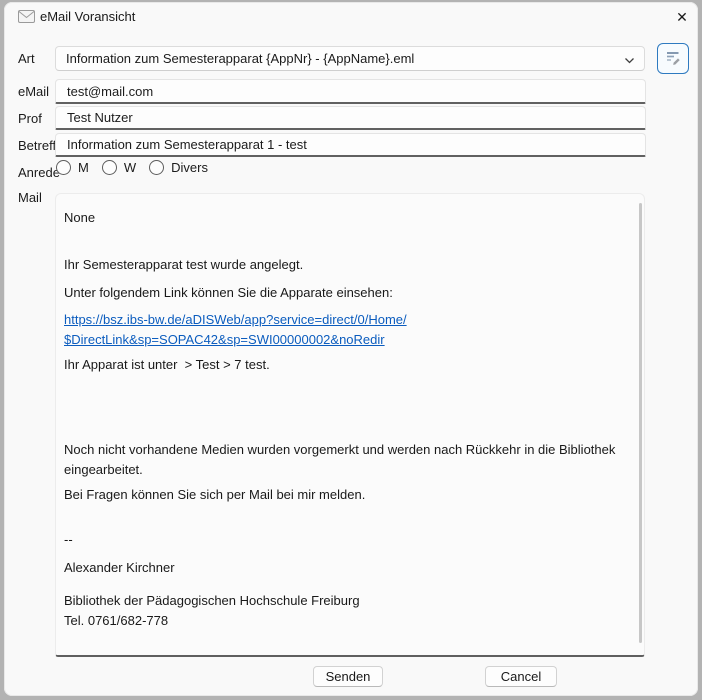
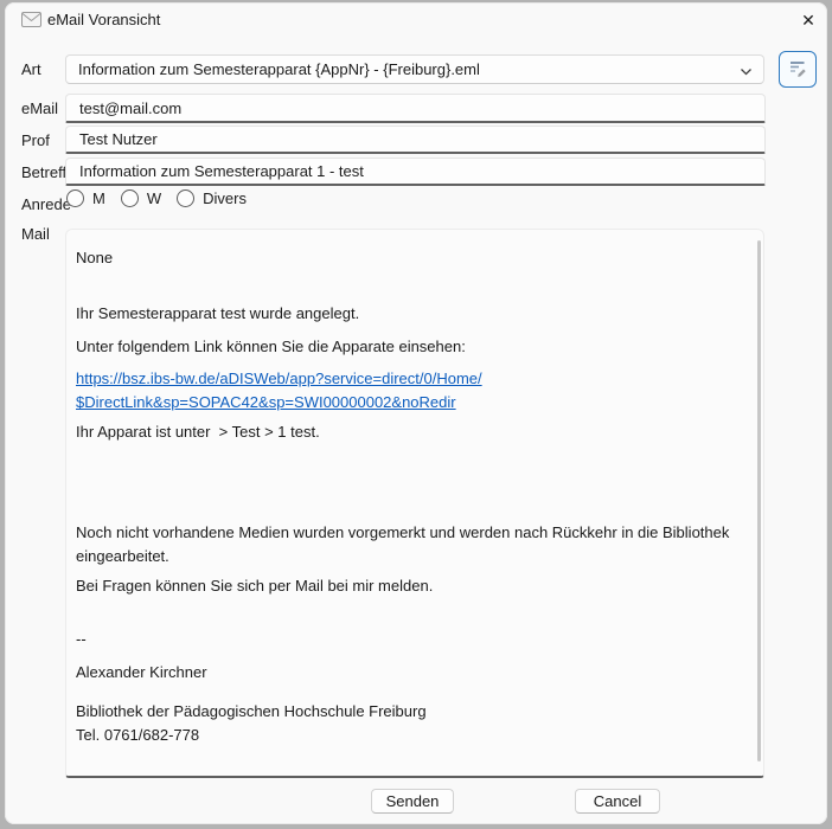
  eMail Voransicht
  ✕
  Art
- Information zum Semesterapparat {AppNr} - {AppName}.eml
+ Information zum Semesterapparat {AppNr} - {Freiburg}.eml
  eMail
  test@mail.com
  Prof
  Test Nutzer
  Betref
  Information zum Semesterapparat 1 - test
  Anrede
  M
  W
  Divers
  Mail
  None
  Ihr Semesterapparat test wurde angelegt.
  Unter folgendem Link können Sie die Apparate einsehen:
  https://bsz.ibs-bw.de/aDISWeb/app?service=direct/0/Home/
  $DirectLink&sp=SOPAC42&sp=SWI00000002&noRedir
- Ihr Apparat ist unter > Test > 7 test.
+ Ihr Apparat ist unter > Test > 1 test.
  Noch nicht vorhandene Medien wurden vorgemerkt und werden nach Rückkehr in die Bibliothek
  eingearbeitet.
  Bei Fragen können Sie sich per Mail bei mir melden.
  --
  Alexander Kirchner
  Bibliothek der Pädagogischen Hochschule Freiburg
  Tel. 0761/682-778
  Senden
  Cancel
